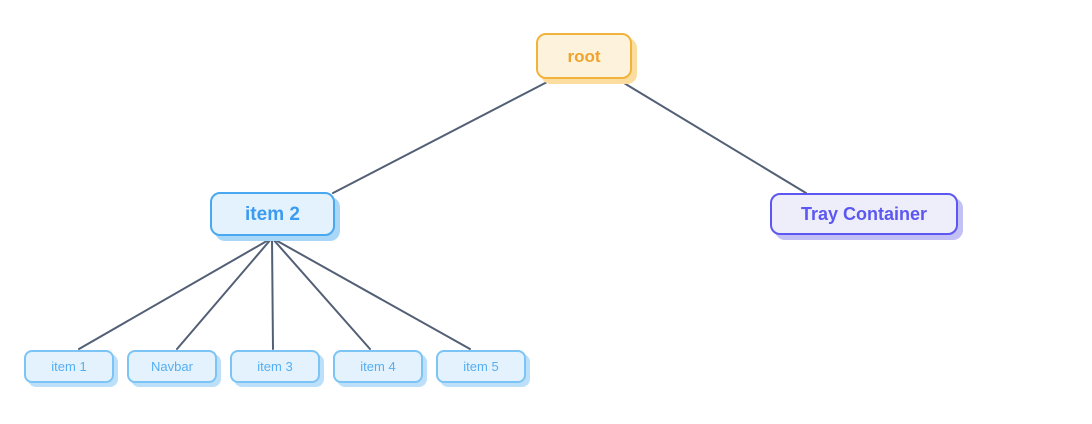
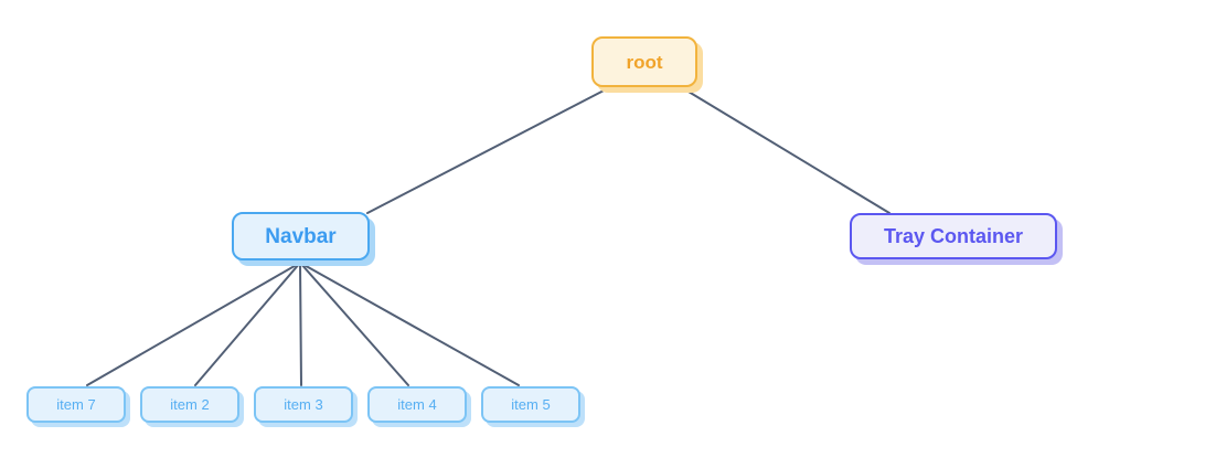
  root
- item 2
+ Navbar
  Tray Container
- item 1
+ item 7
- Navbar
+ item 2
  item 3
  item 4
  item 5
